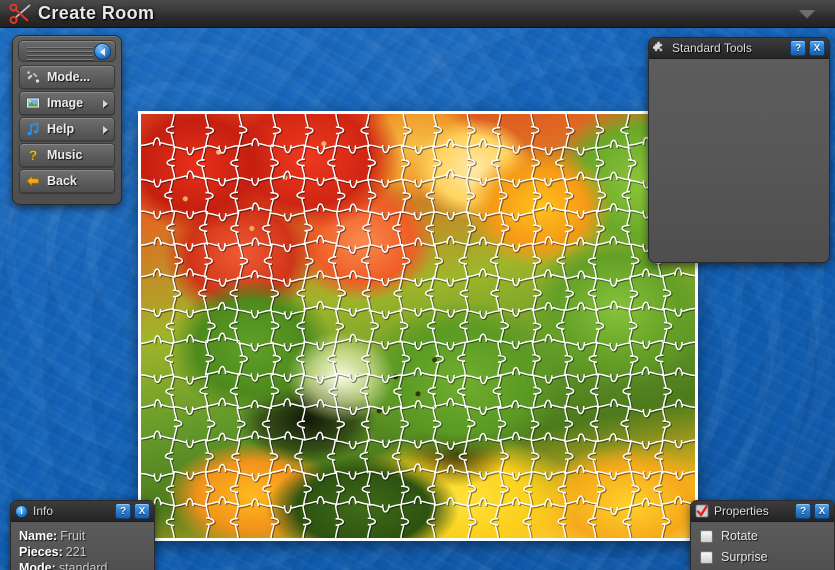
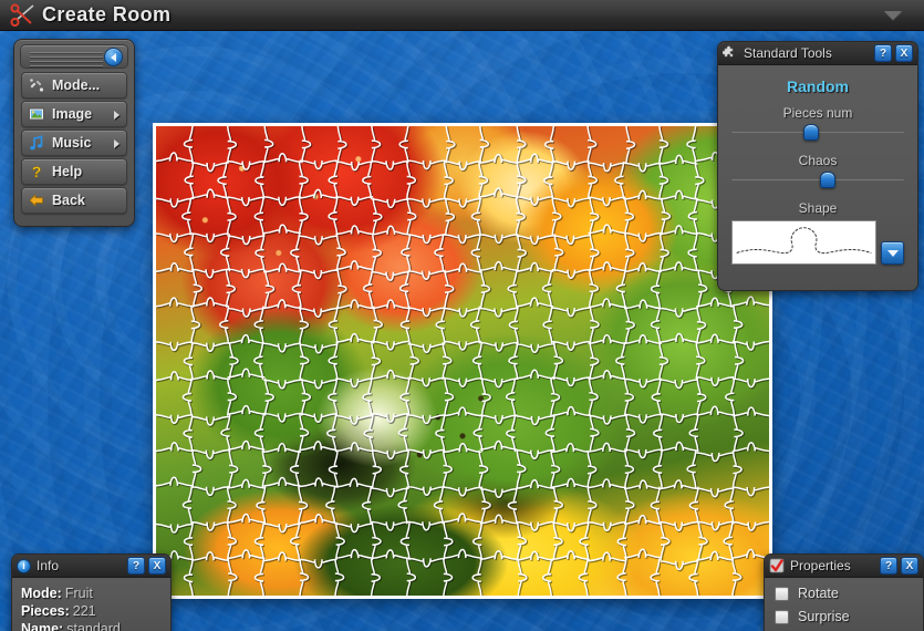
  Create Room
  Mode...
  Image
- Help
+ Music
  ?
- Music
+ Help
  Back
  Standard Tools
  ?
  X
+ Random
+ Pieces num
+ Chaos
+ Shape
  i
  Info
  ?
  X
- Name: Fruit
+ Mode: Fruit
  Pieces: 221
- Mode: standard
+ Name: standard
  Properties
  ?
  X
  Rotate
  Surprise
